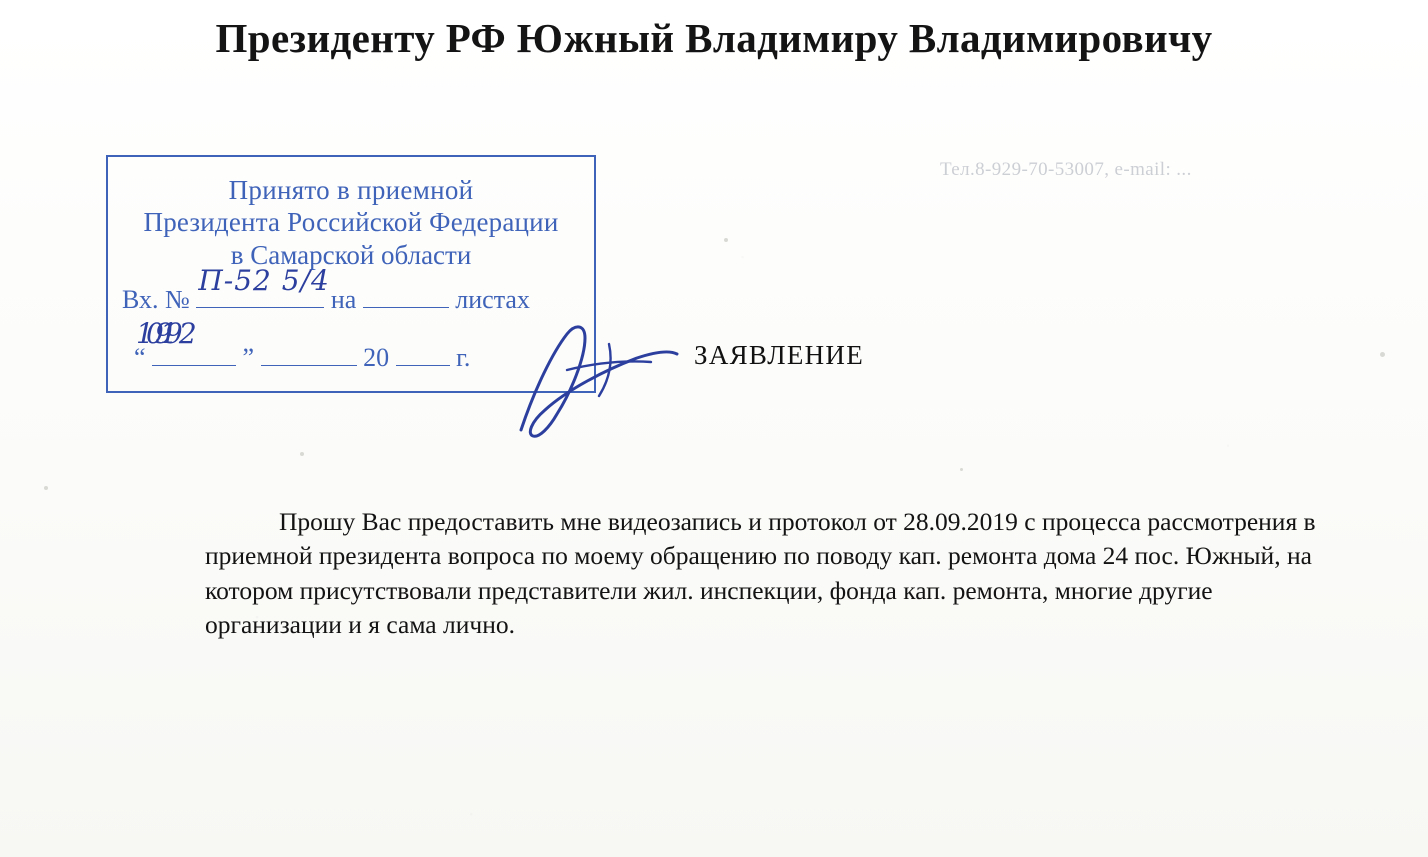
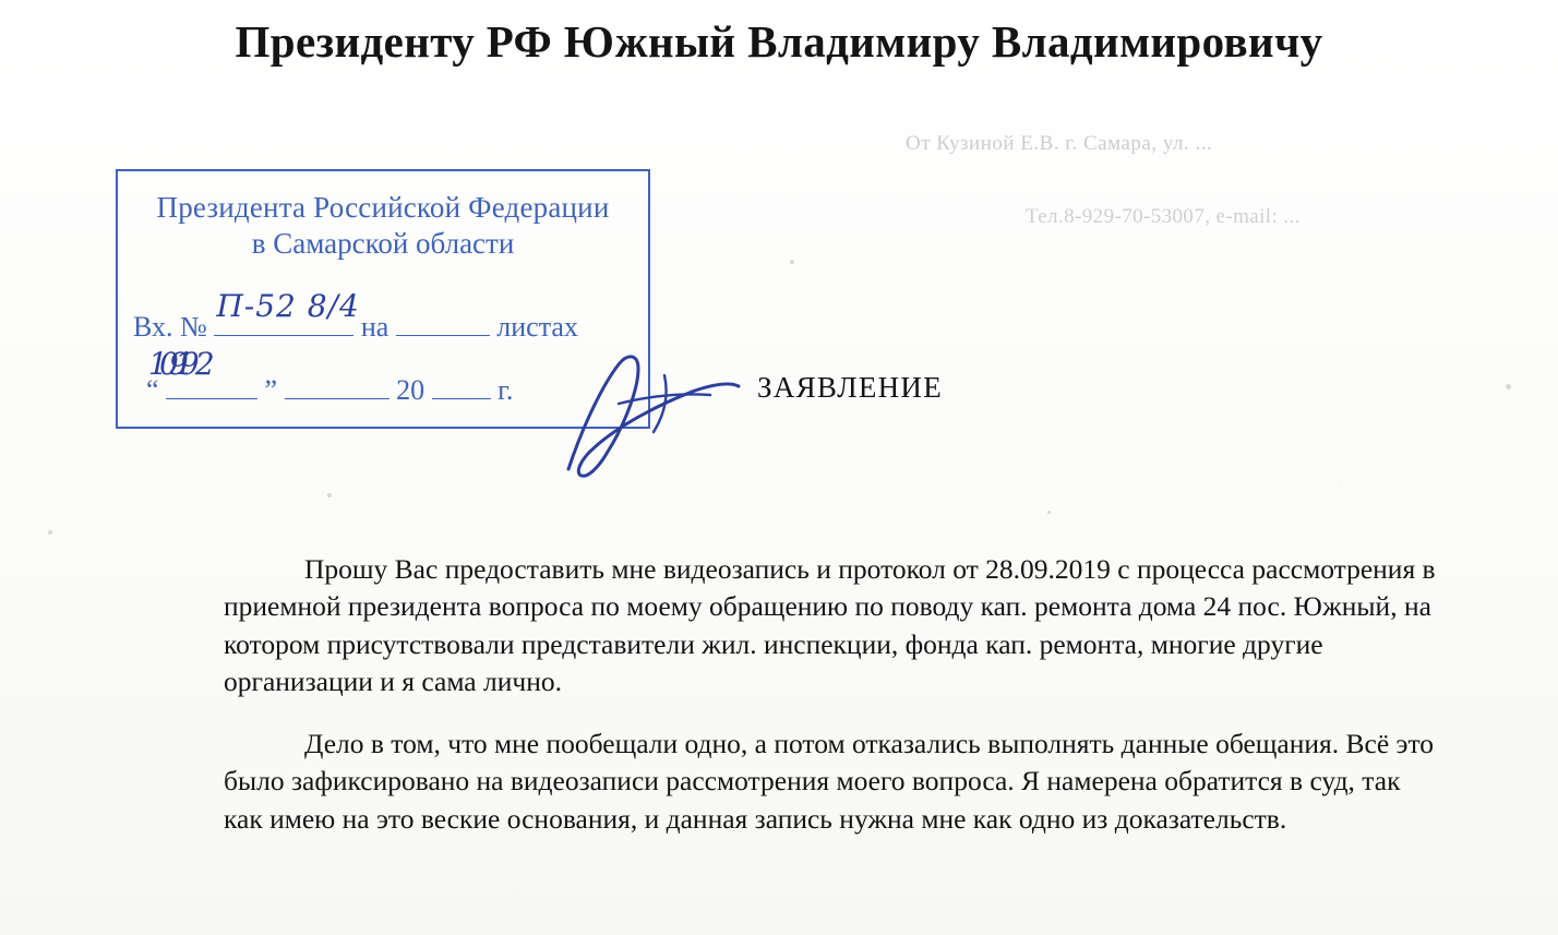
  Президенту РФ Южный Владимиру Владимировичу
+ От Кузиной Е.В. г. Самара, ул. ...
  Тел.8-929-70-53007, e-mail: ...
- Принято в приемной
  Президента Российской Федерации
  в Самарской области
  Вх. №
- П-52 5/4
+ П-52 8/4
  на листах
  “
  09
  ”
  12
  20
  19
  г.
  ЗАЯВЛЕНИЕ
  Прошу Вас предоставить мне видеозапись и протокол от 28.09.2019 с процесса рассмотрения в приемной президента вопроса по моему обращению по поводу кап. ремонта дома 24 пос. Южный, на котором присутствовали представители жил. инспекции, фонда кап. ремонта, многие другие организации и я сама лично.
+ Дело в том, что мне пообещали одно, а потом отказались выполнять данные обещания. Всё это было зафиксировано на видеозаписи рассмотрения моего вопроса. Я намерена обратится в суд, так как имею на это веские основания, и данная запись нужна мне как одно из доказательств.
